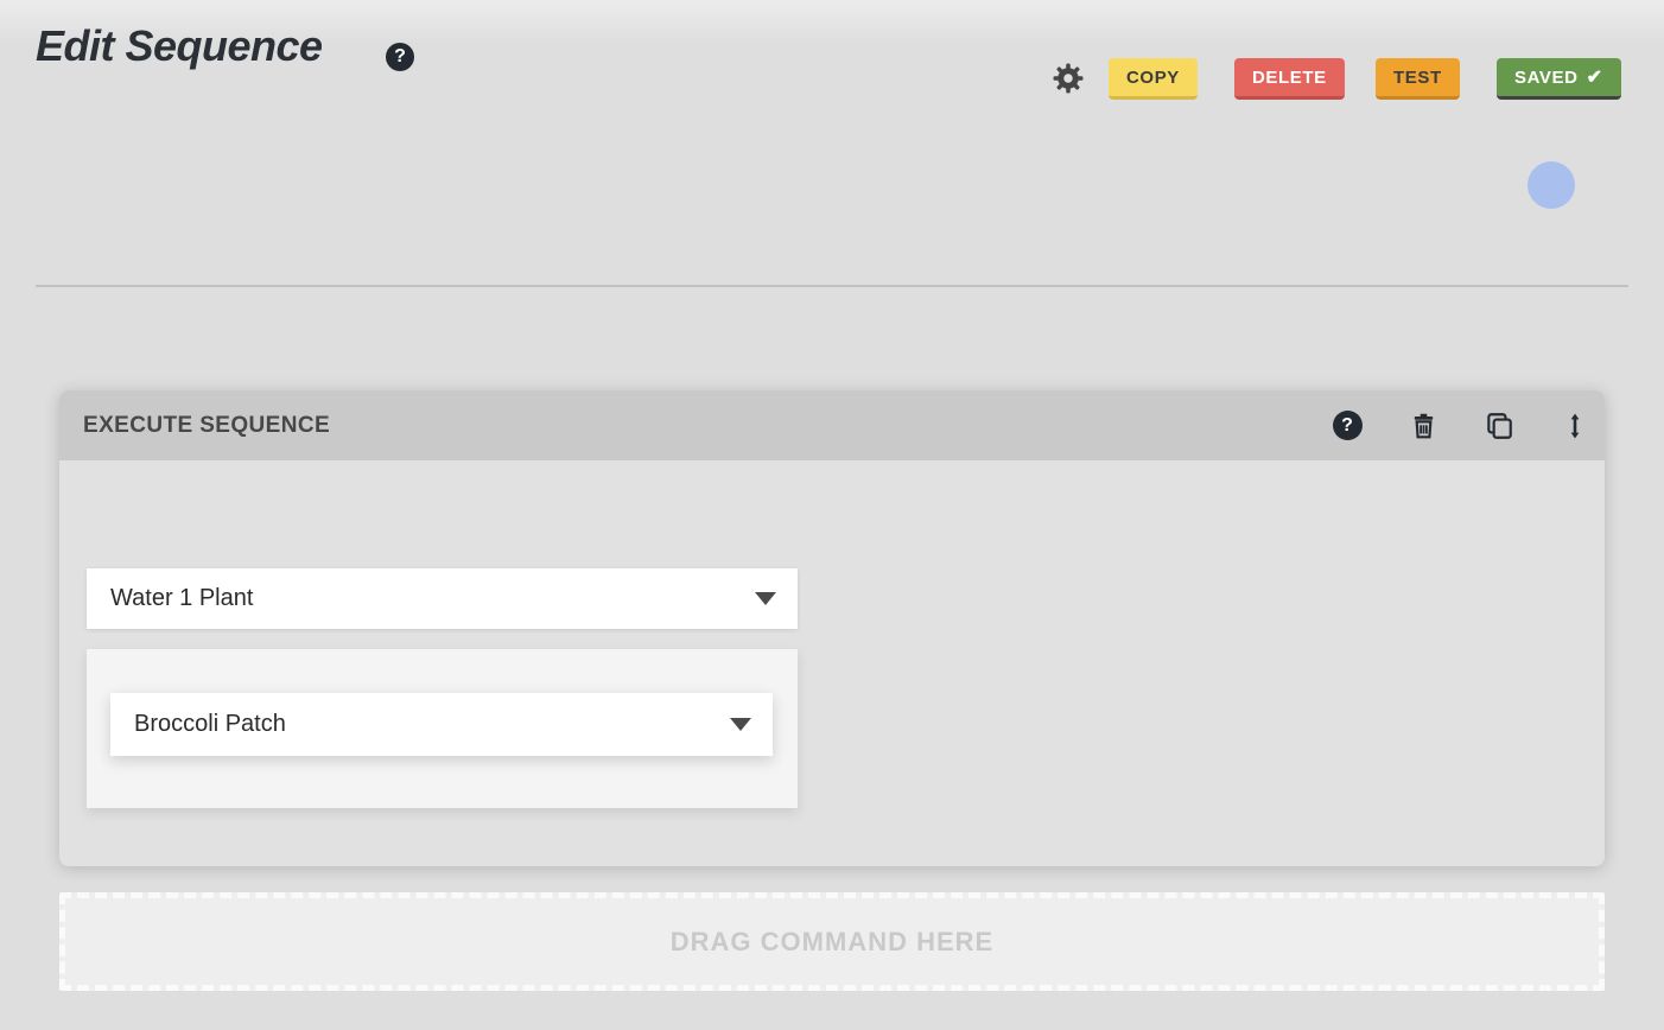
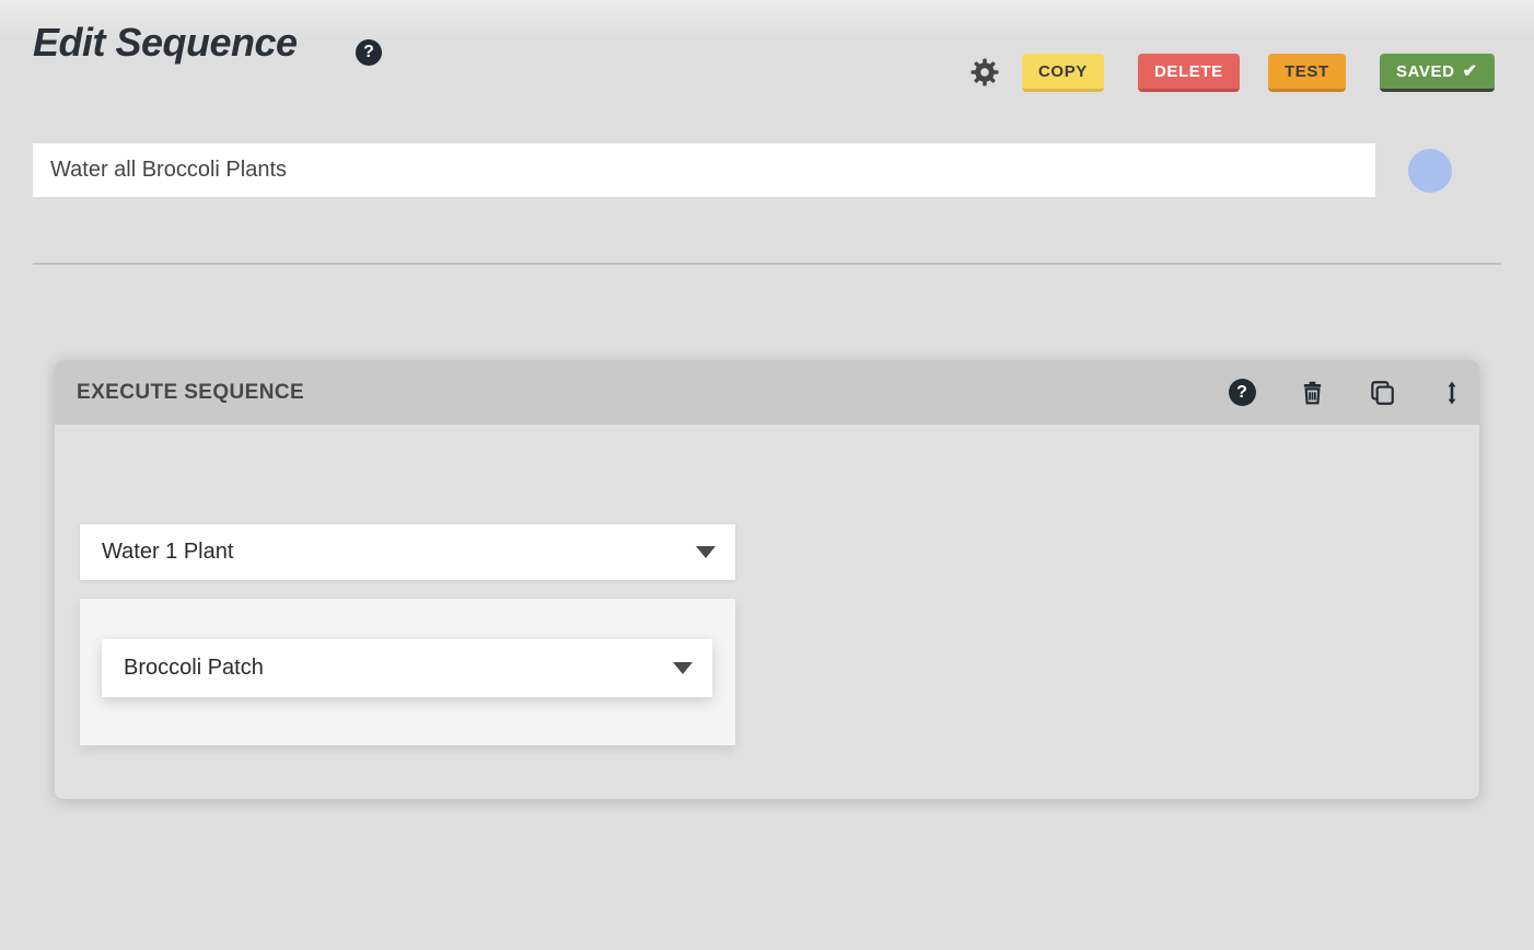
  Edit Sequence
  ?
  COPY
  DELETE
  TEST
  SAVED
  ✔
+ Water all Broccoli Plants
  EXECUTE SEQUENCE
  ?
  Water 1 Plant
  Broccoli Patch
- DRAG COMMAND HERE
